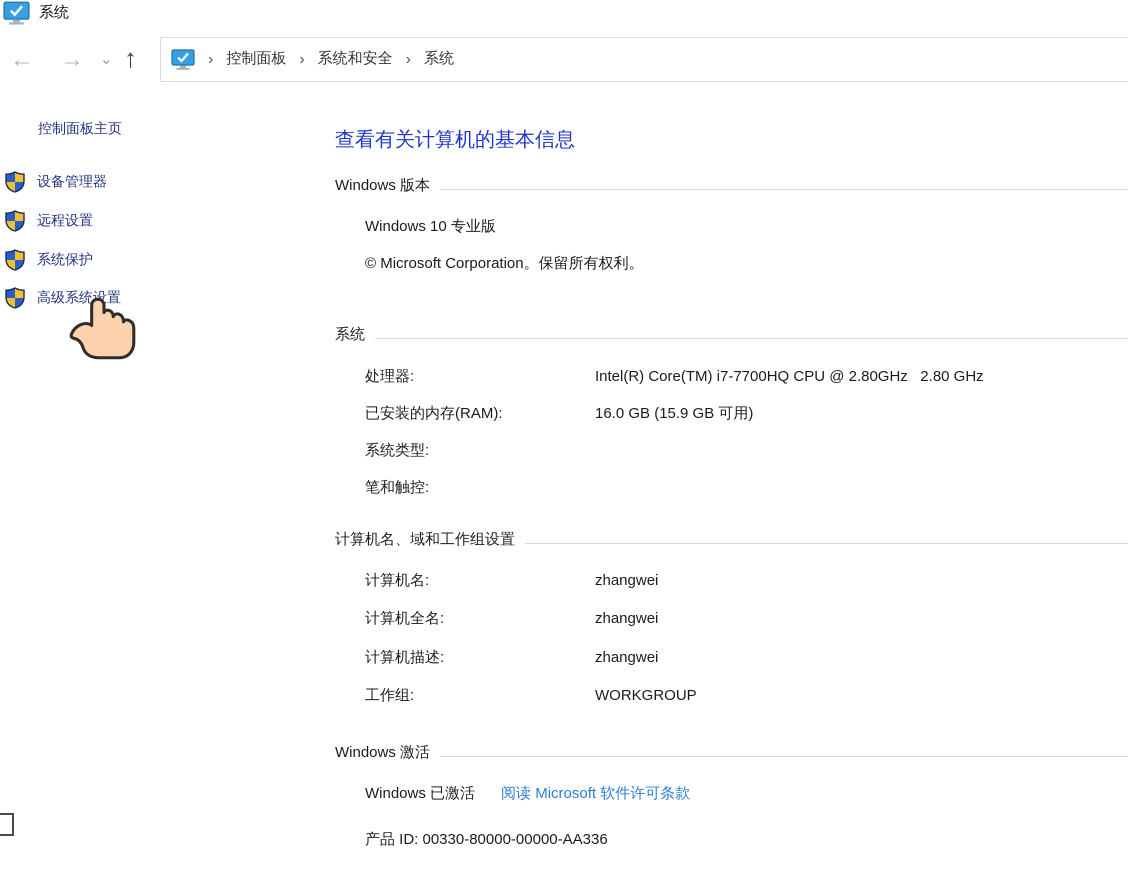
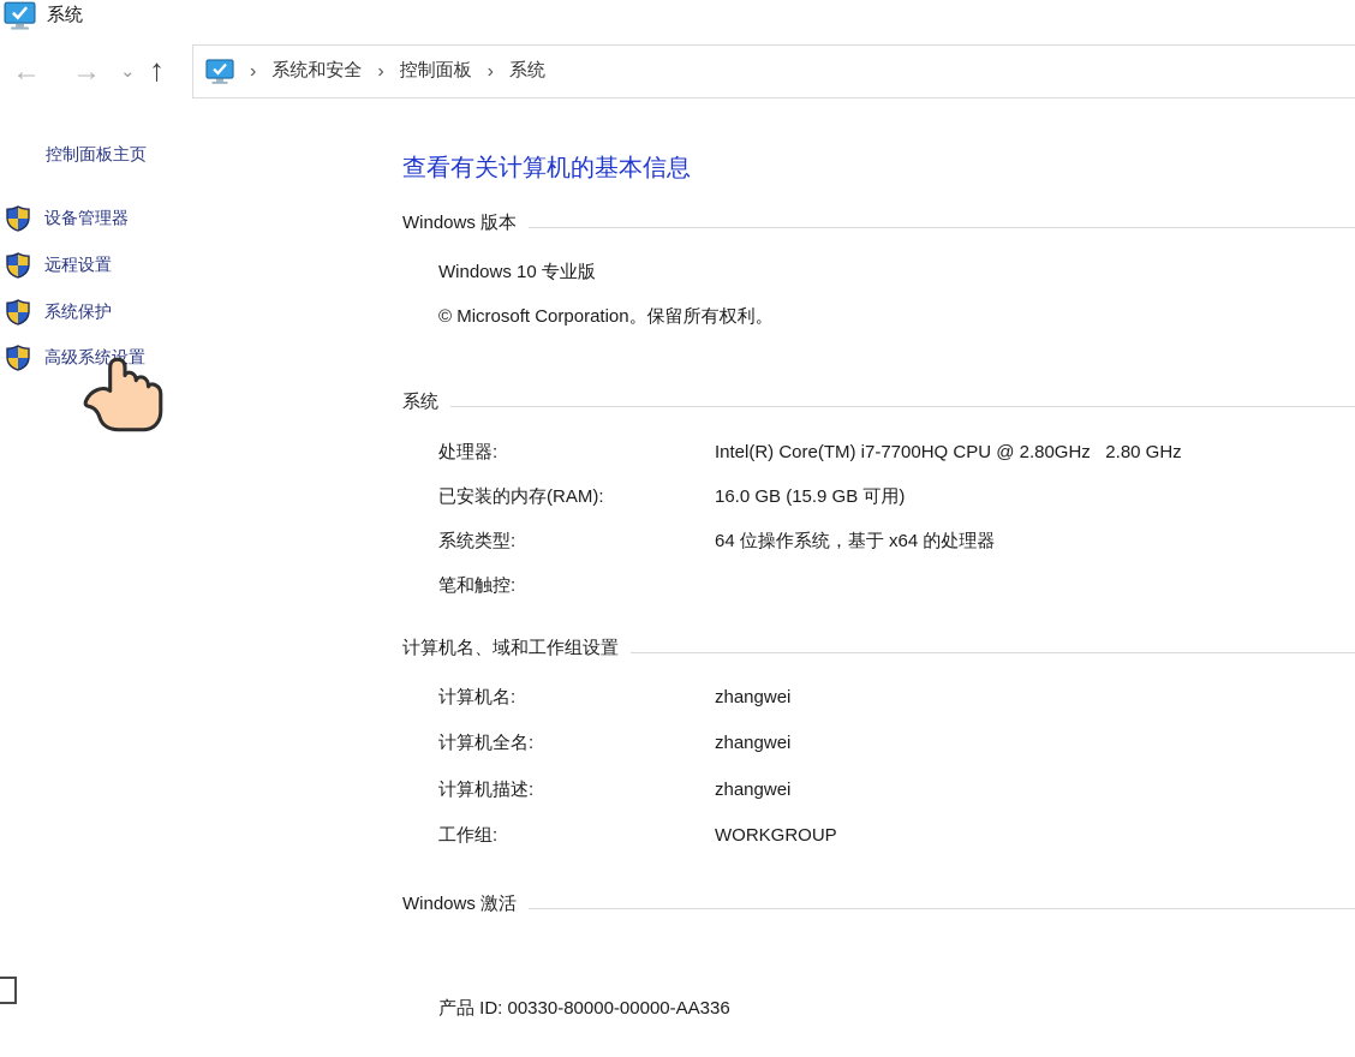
  系统
  ←
  →
  ⌄
  ↑
  ›
- 控制面板
+ 系统和安全
  ›
- 系统和安全
+ 控制面板
  ›
  系统
  控制面板主页
  设备管理器
  远程设置
  系统保护
  高级系统设置
  查看有关计算机的基本信息
  Windows 版本
  Windows 10 专业版
  © Microsoft Corporation。保留所有权利。
  系统
  处理器:
  Intel(R) Core(TM) i7-7700HQ CPU @ 2.80GHz 2.80 GHz
  已安装的内存(RAM):
  16.0 GB (15.9 GB 可用)
  系统类型:
+ 64 位操作系统，基于 x64 的处理器
  笔和触控:
  计算机名、域和工作组设置
  计算机名:
  zhangwei
  计算机全名:
  zhangwei
  计算机描述:
  zhangwei
  工作组:
  WORKGROUP
  Windows 激活
- Windows 已激活
- 阅读 Microsoft 软件许可条款
  产品 ID: 00330-80000-00000-AA336
